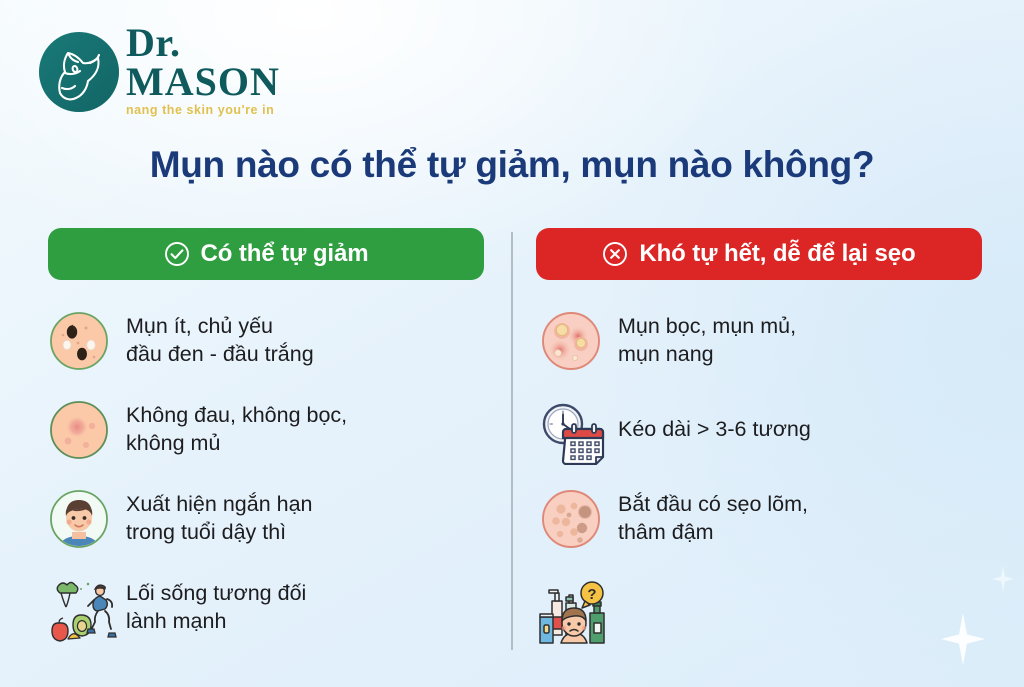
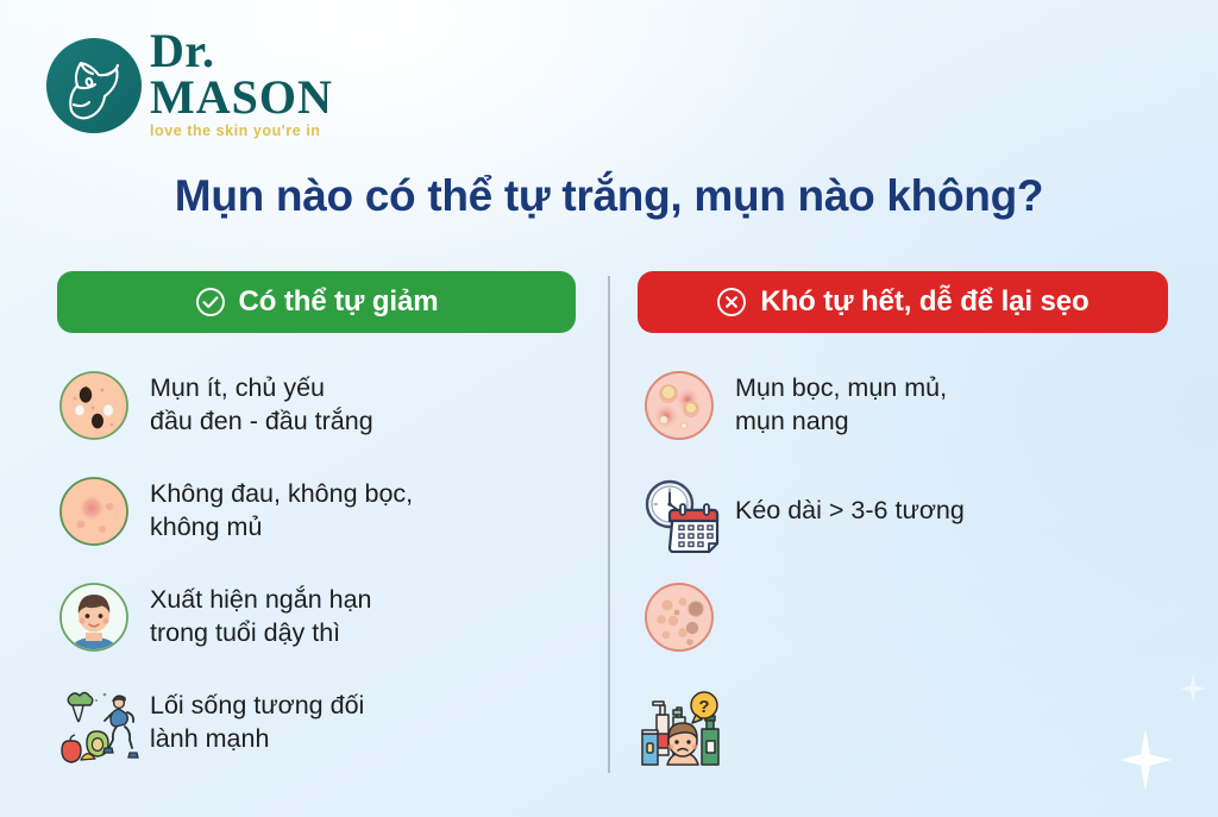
  Dr.
  MASON
- nang the skin you're in
+ love the skin you're in
- Mụn nào có thể tự giảm, mụn nào không?
+ Mụn nào có thể tự trắng, mụn nào không?
  Có thể tự giảm
  Mụn ít, chủ yếu
  đầu đen - đầu trắng
  Không đau, không bọc,
  không mủ
  Xuất hiện ngắn hạn
  trong tuổi dậy thì
  Lối sống tương đối
  lành mạnh
  Khó tự hết, dễ để lại sẹo
  Mụn bọc, mụn mủ,
  mụn nang
  Kéo dài > 3-6 tương
- Bắt đầu có sẹo lõm,
- thâm đậm
  ?
